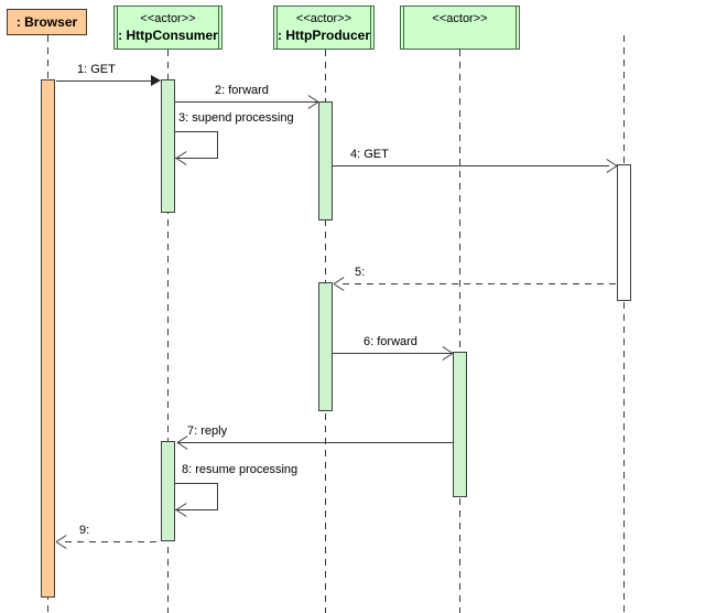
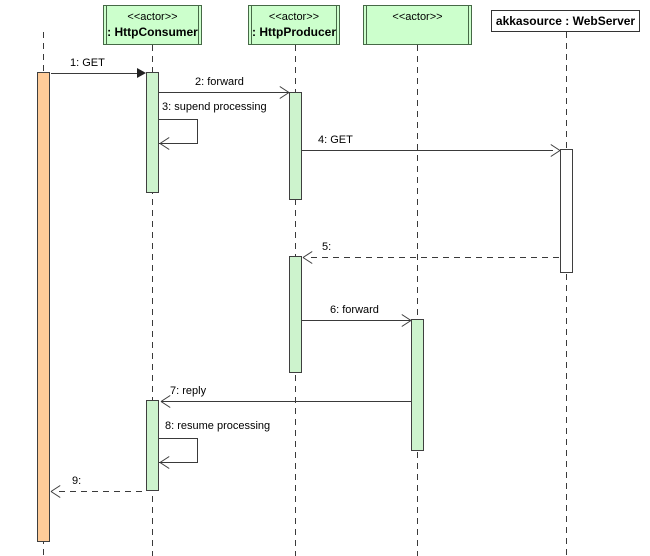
- : Browser
  <<actor>>
  : HttpConsumer
  <<actor>>
  : HttpProducer
  <<actor>>
+ akkasource : WebServer
  1: GET
  2: forward
  3: supend processing
  4: GET
  5:
  6: forward
  7: reply
  8: resume processing
  9:
